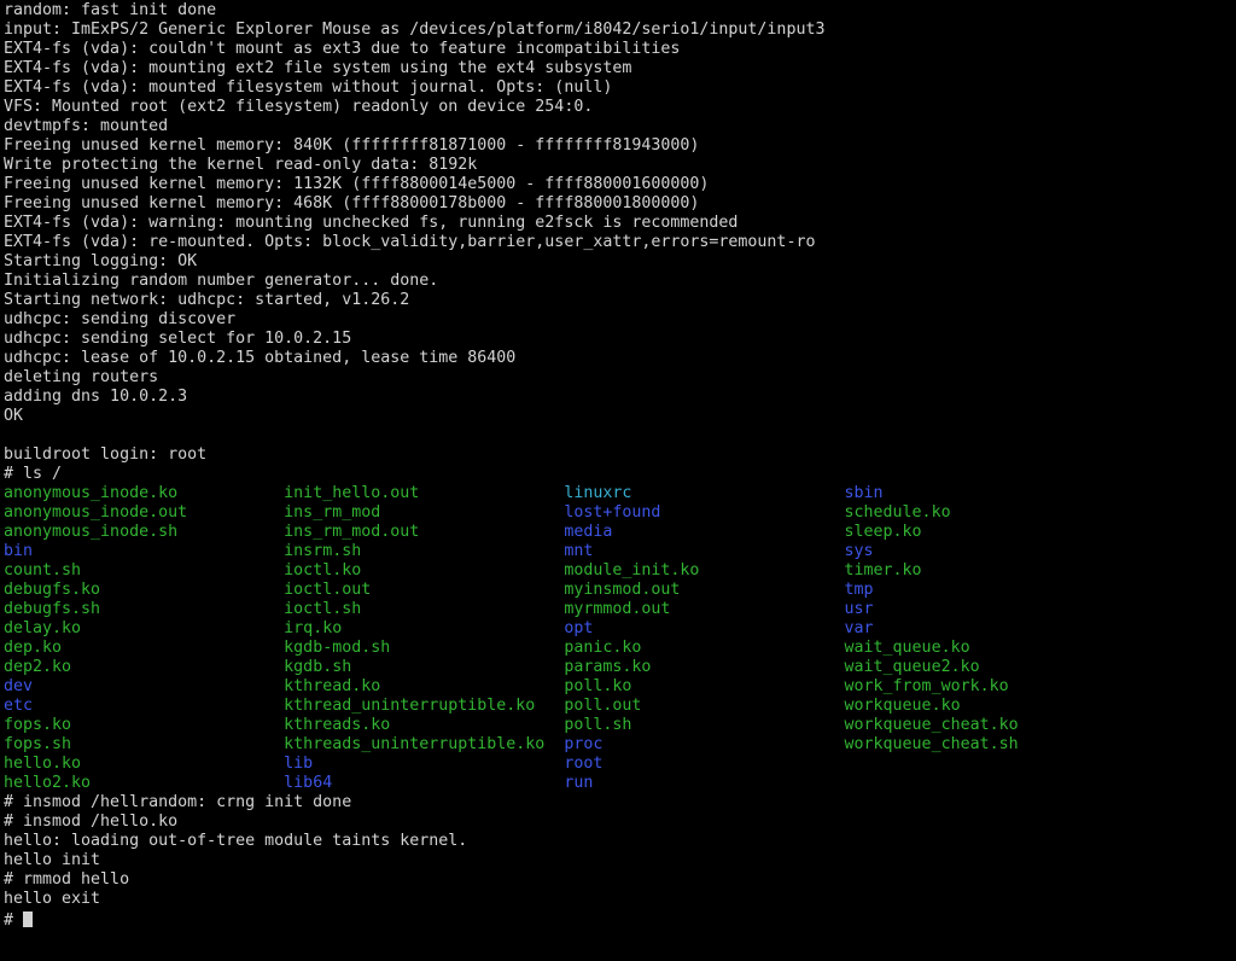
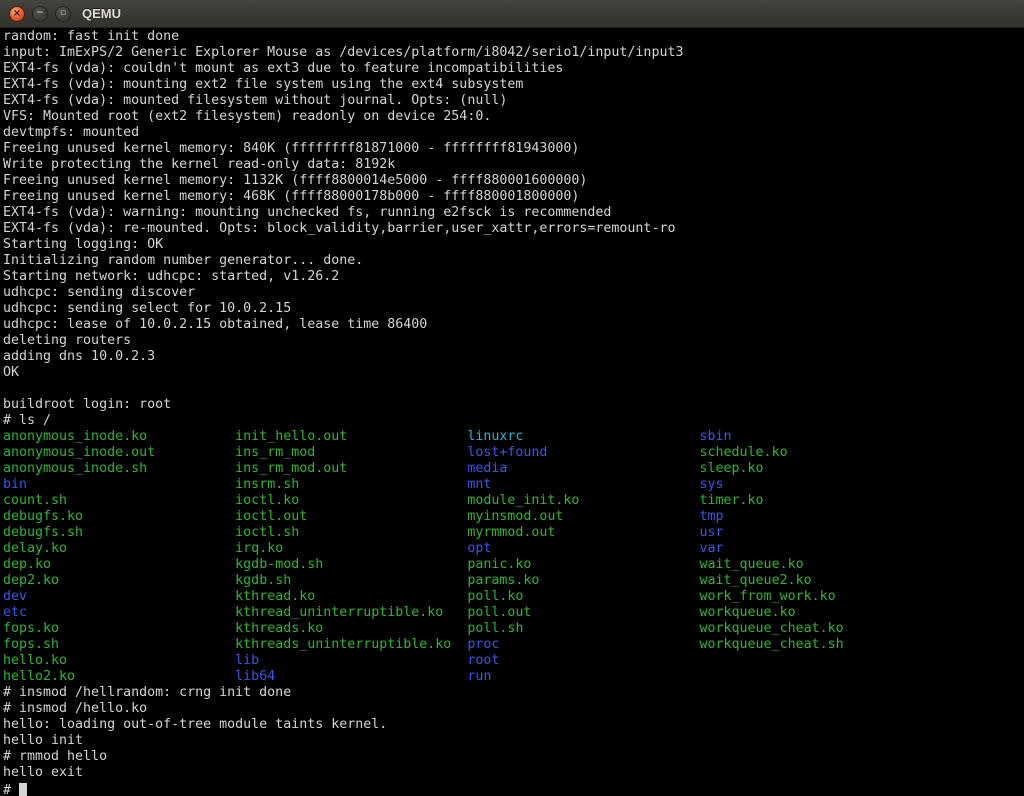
+ ×
+ −
+ ▫
+ QEMU
  random: fast init done
  input: ImExPS/2 Generic Explorer Mouse as /devices/platform/i8042/serio1/input/input3
  EXT4-fs (vda): couldn't mount as ext3 due to feature incompatibilities
  EXT4-fs (vda): mounting ext2 file system using the ext4 subsystem
  EXT4-fs (vda): mounted filesystem without journal. Opts: (null)
  VFS: Mounted root (ext2 filesystem) readonly on device 254:0.
  devtmpfs: mounted
  Freeing unused kernel memory: 840K (ffffffff81871000 - ffffffff81943000)
  Write protecting the kernel read-only data: 8192k
  Freeing unused kernel memory: 1132K (ffff8800014e5000 - ffff880001600000)
  Freeing unused kernel memory: 468K (ffff88000178b000 - ffff880001800000)
  EXT4-fs (vda): warning: mounting unchecked fs, running e2fsck is recommended
  EXT4-fs (vda): re-mounted. Opts: block_validity,barrier,user_xattr,errors=remount-ro
  Starting logging: OK
  Initializing random number generator... done.
  Starting network: udhcpc: started, v1.26.2
  udhcpc: sending discover
  udhcpc: sending select for 10.0.2.15
  udhcpc: lease of 10.0.2.15 obtained, lease time 86400
  deleting routers
  adding dns 10.0.2.3
  OK
  buildroot login: root
  # ls /
  anonymous_inode.ko init_hello.out linuxrc sbin anonymous_inode.out ins_rm_mod lost+found schedule.ko anonymous_inode.sh ins_rm_mod.out media sleep.ko bin insrm.sh mnt sys count.sh ioctl.ko module_init.ko timer.ko debugfs.ko ioctl.out myinsmod.out tmp debugfs.sh ioctl.sh myrmmod.out usr delay.ko irq.ko opt var dep.ko kgdb-mod.sh panic.ko wait_queue.ko dep2.ko kgdb.sh params.ko wait_queue2.ko dev kthread.ko poll.ko work_from_work.ko etc kthread_uninterruptible.ko poll.out workqueue.ko fops.ko kthreads.ko poll.sh workqueue_cheat.ko fops.sh kthreads_uninterruptible.ko proc workqueue_cheat.sh hello.ko lib root hello2.ko lib64 run # insmod /hellrandom: crng init done
  # insmod /hello.ko
  hello: loading out-of-tree module taints kernel.
  hello init
  # rmmod hello
  hello exit
  #
